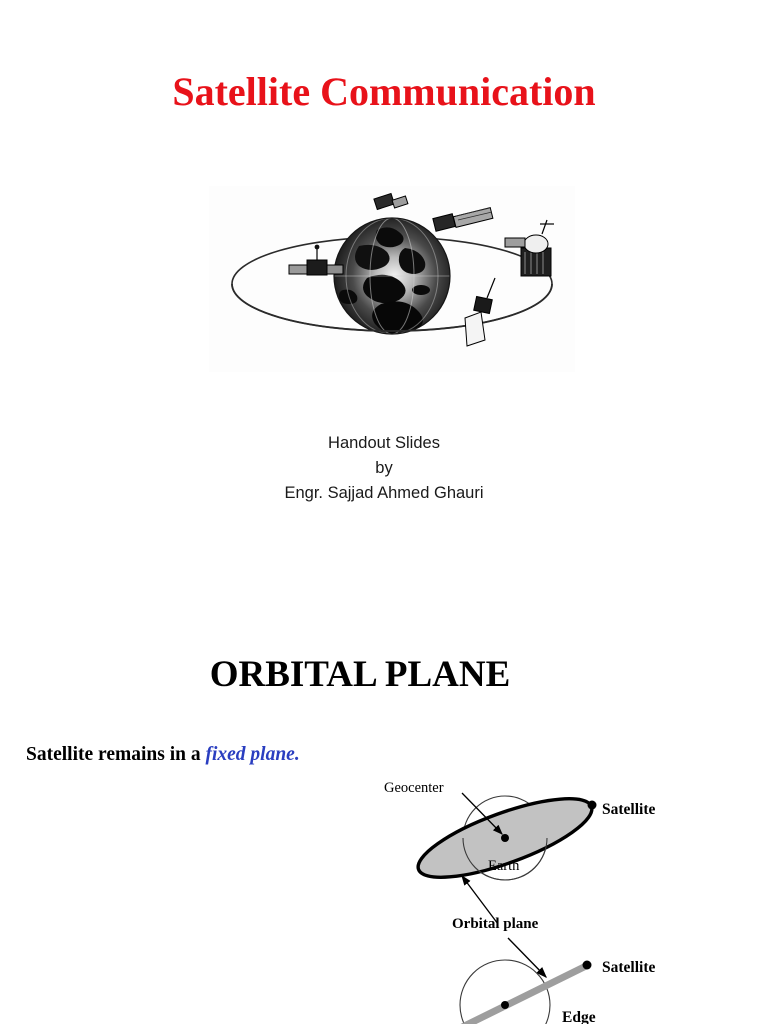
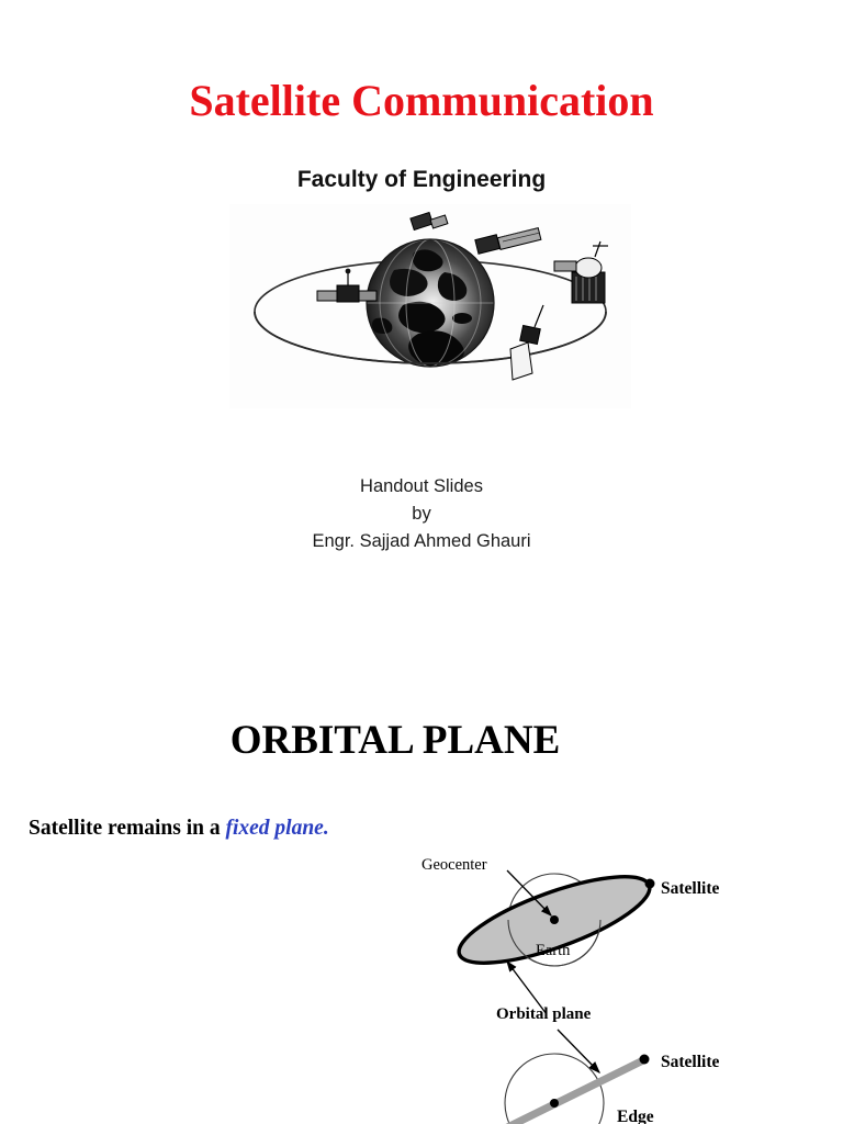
  Satellite Communication
+ Faculty of Engineering
  Handout Slides
  by
  Engr. Sajjad Ahmed Ghauri
  ORBITAL PLANE
  Satellite remains in a fixed plane.
  Geocenter
  Satellite
  Earth
  Orbital plane
  Satellite
  Edge
